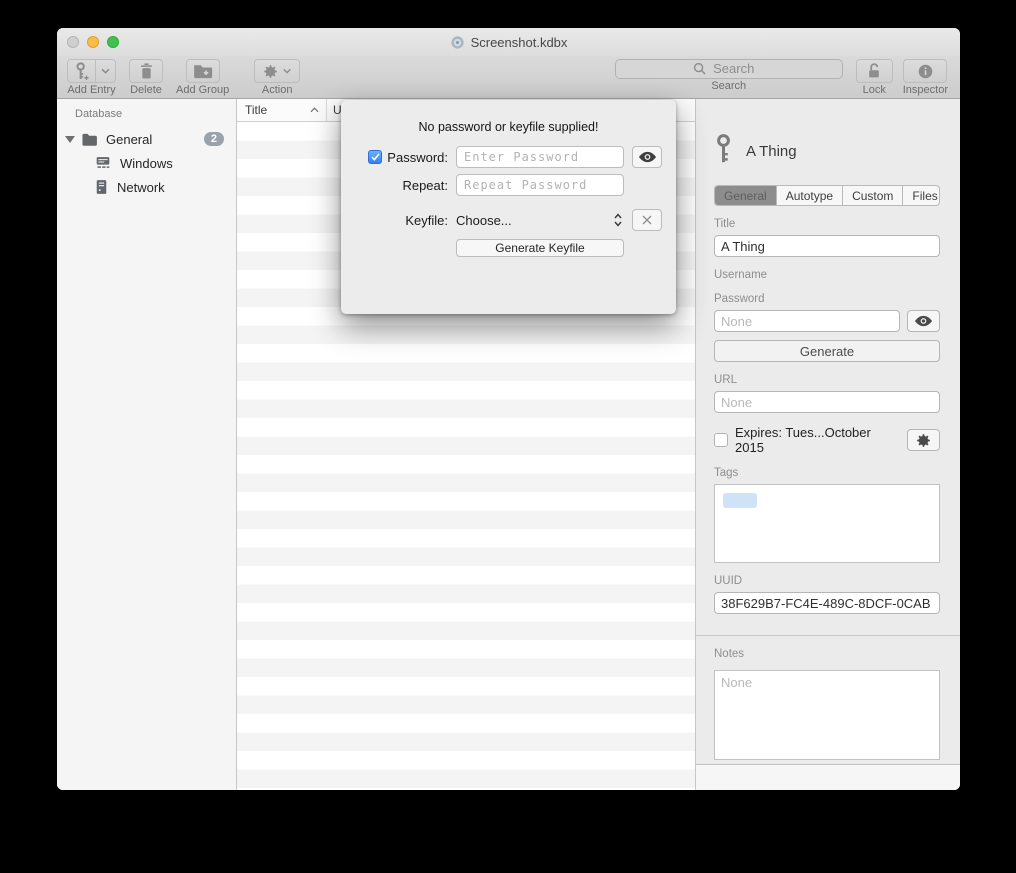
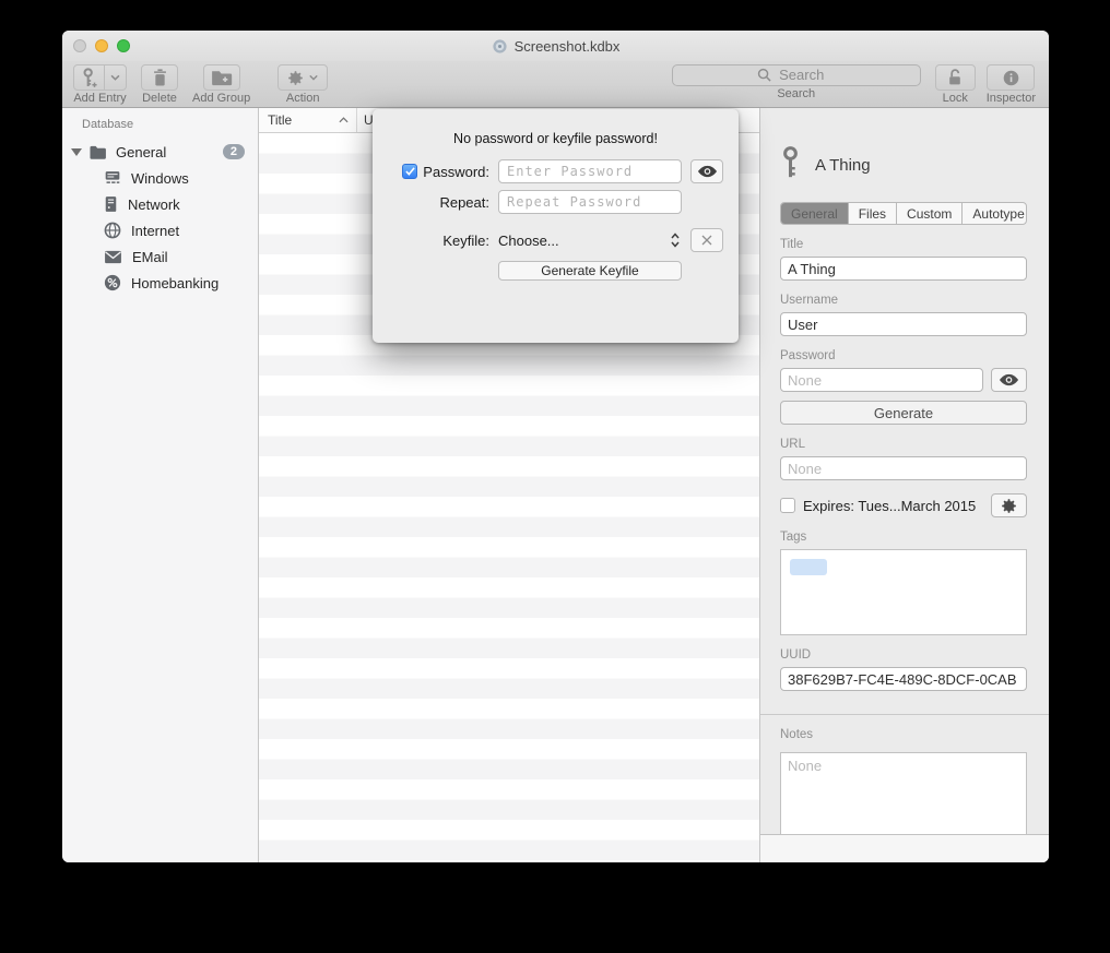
  Screenshot.kdbx
  Add Entry
  Delete
  Add Group
  Action
  Search
  Search
  Lock
  Inspector
  Database
  General
  2
  Windows
  Network
+ Internet
+ EMail
+ Homebanking
  Title
  U
  A Thing
  General
- Autotype
+ Files
  Custom
- Files
+ Autotype
  Title
  A Thing
  Username
+ User
  Password
  None
  Generate
  URL
  None
- Expires: Tues...October 2015
+ Expires: Tues...March 2015
  Tags
  UUID
  38F629B7-FC4E-489C-8DCF-0CAB
  Notes
  None
- No password or keyfile supplied!
+ No password or keyfile password!
  Password:
  Enter Password
  Repeat:
  Repeat Password
  Keyfile:
  Choose...
  Generate Keyfile
